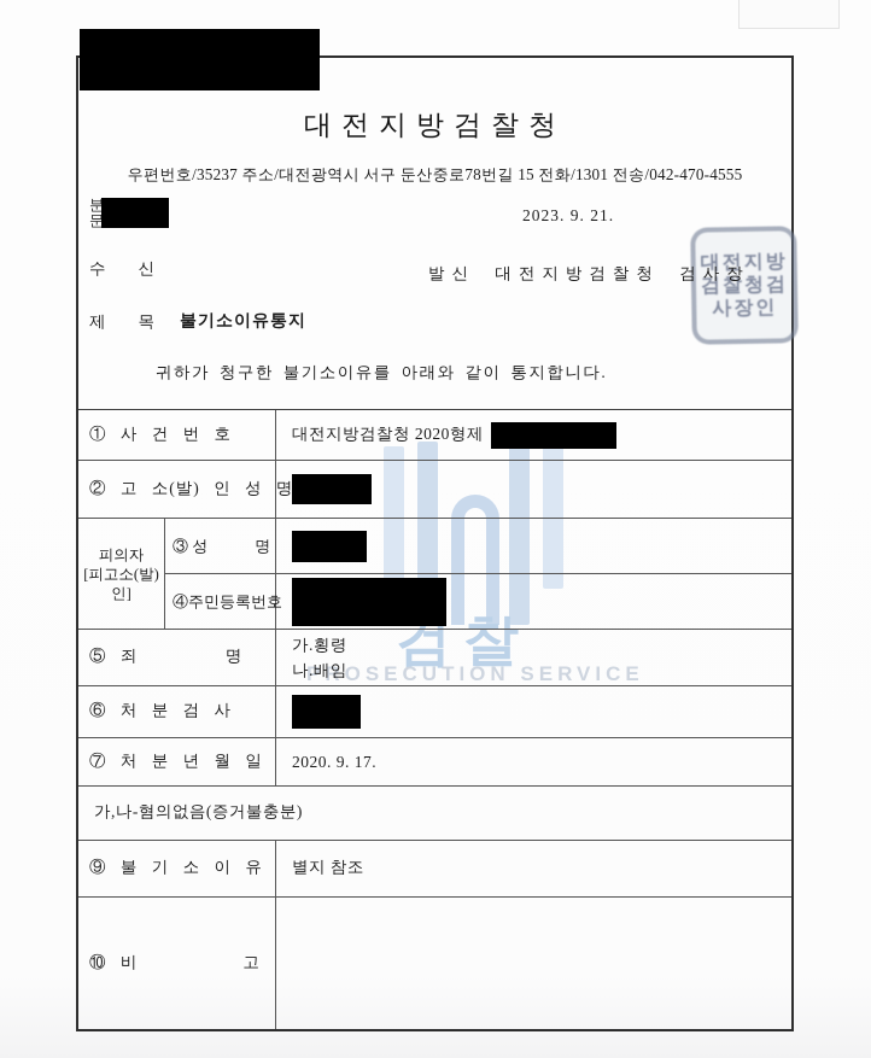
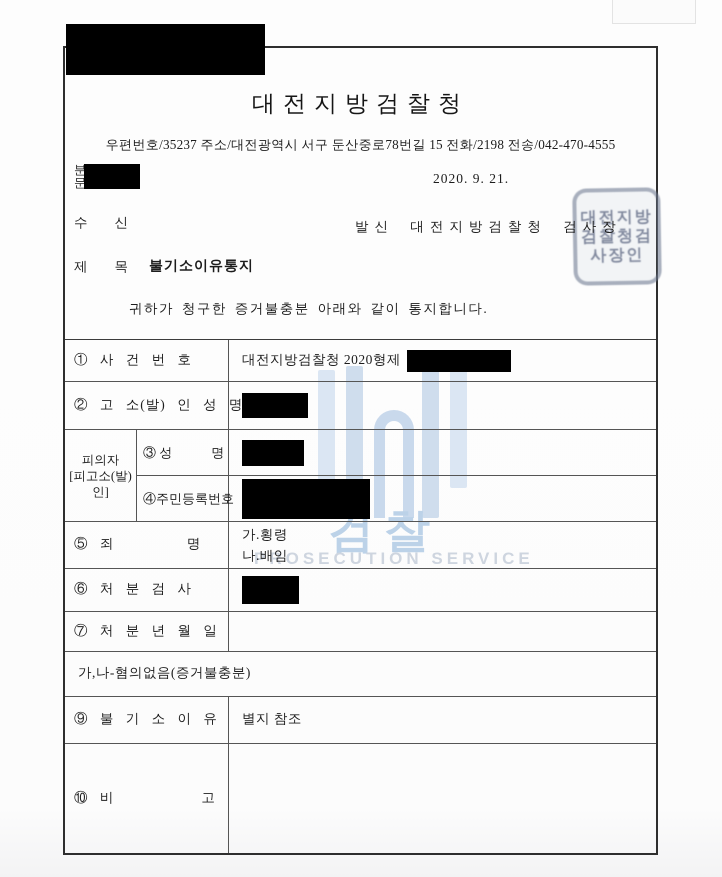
  검찰
  PROSECUTION SERVICE
  대전지방검찰청
- 우편번호/35237 주소/대전광역시 서구 둔산중로78번길 15 전화/1301 전송/042-470-4555
+ 우편번호/35237 주소/대전광역시 서구 둔산중로78번길 15 전화/2198 전송/042-470-4555
- 2023. 9. 21.
+ 2020. 9. 21.
  수 신
  발신 대전지방검찰청 검사장
  대전지방
  검찰청검
  사장인
  제 목
  불기소이유통지
- 귀하가 청구한 불기소이유를 아래와 같이 통지합니다.
+ 귀하가 청구한 증거불충분 아래와 같이 통지합니다.
  ① 사 건 번 호
  대전지방검찰청 2020형제
  ② 고 소(발) 인 성
  피의자
  [피고소(발)인]
  ③ 성 명
  ④주민등록번호
  ⑤ 죄 명
  가.횡령
  나.배임
  ⑥ 처 분 검 사
  ⑦ 처 분 년 월 일
- 2020. 9. 17.
  가,나-혐의없음(증거불충분)
  ⑨ 불 기 소 이 유
  별지 참조
  ⑩ 비 고
